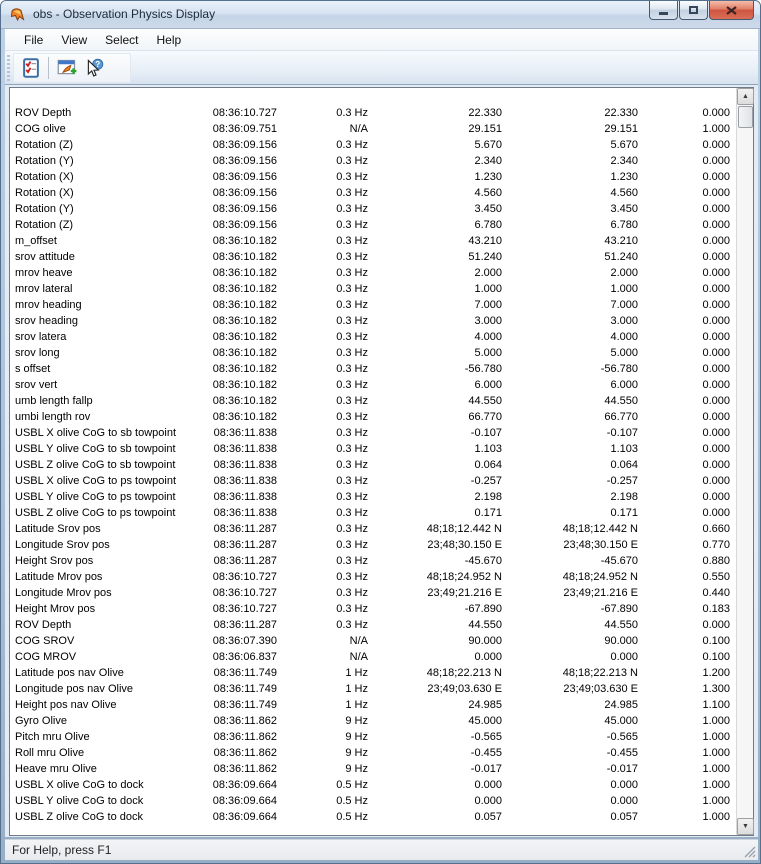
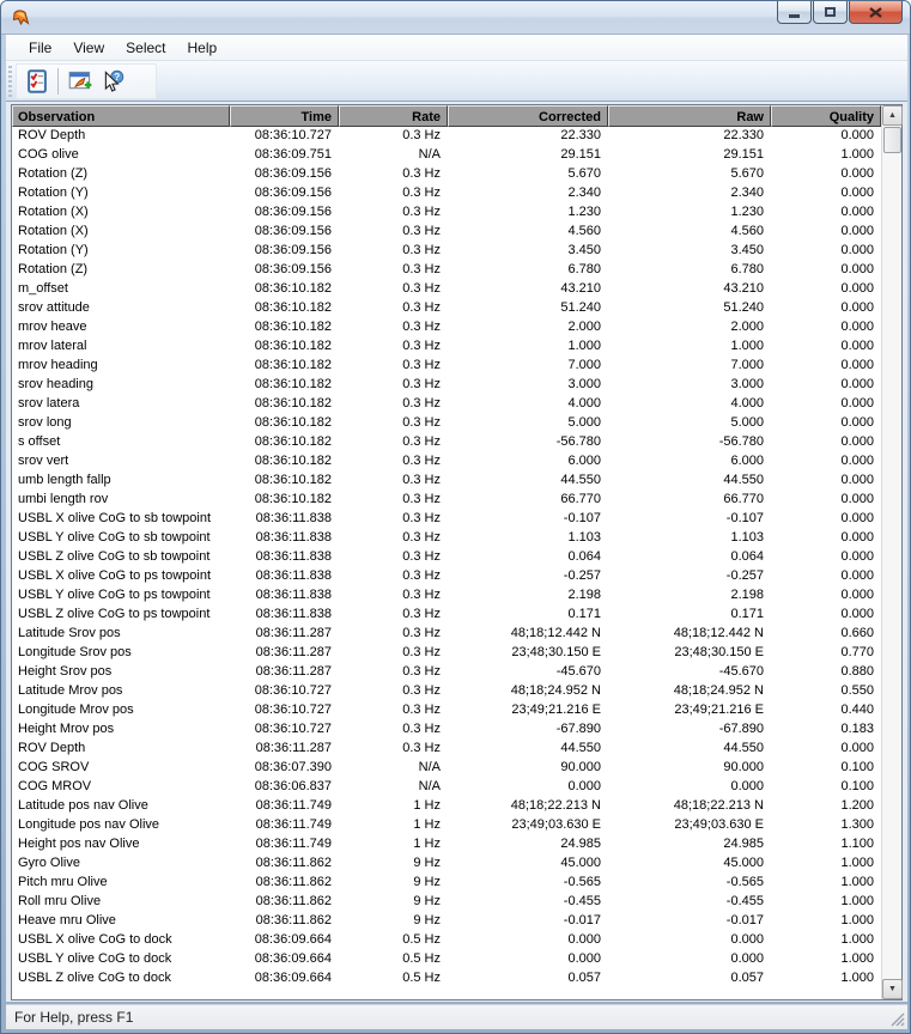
- obs - Observation Physics Display
  File
  View
  Select
  Help
  ?
+ Observation
+ Time
+ Rate
+ Corrected
+ Raw
+ Quality
  ROV Depth
  08:36:10.727
  0.3 Hz
  22.330
  22.330
  0.000
  COG olive
  08:36:09.751
  N/A
  29.151
  29.151
  1.000
  Rotation (Z)
  08:36:09.156
  0.3 Hz
  5.670
  5.670
  0.000
  Rotation (Y)
  08:36:09.156
  0.3 Hz
  2.340
  2.340
  0.000
  Rotation (X)
  08:36:09.156
  0.3 Hz
  1.230
  1.230
  0.000
  Rotation (X)
  08:36:09.156
  0.3 Hz
  4.560
  4.560
  0.000
  Rotation (Y)
  08:36:09.156
  0.3 Hz
  3.450
  3.450
  0.000
  Rotation (Z)
  08:36:09.156
  0.3 Hz
  6.780
  6.780
  0.000
  m_offset
  08:36:10.182
  0.3 Hz
  43.210
  43.210
  0.000
  srov attitude
  08:36:10.182
  0.3 Hz
  51.240
  51.240
  0.000
  mrov heave
  08:36:10.182
  0.3 Hz
  2.000
  2.000
  0.000
  mrov lateral
  08:36:10.182
  0.3 Hz
  1.000
  1.000
  0.000
  mrov heading
  08:36:10.182
  0.3 Hz
  7.000
  7.000
  0.000
  srov heading
  08:36:10.182
  0.3 Hz
  3.000
  3.000
  0.000
  srov latera
  08:36:10.182
  0.3 Hz
  4.000
  4.000
  0.000
  srov long
  08:36:10.182
  0.3 Hz
  5.000
  5.000
  0.000
  s offset
  08:36:10.182
  0.3 Hz
  -56.780
  -56.780
  0.000
  srov vert
  08:36:10.182
  0.3 Hz
  6.000
  6.000
  0.000
  umb length fallp
  08:36:10.182
  0.3 Hz
  44.550
  44.550
  0.000
  umbi length rov
  08:36:10.182
  0.3 Hz
  66.770
  66.770
  0.000
  USBL X olive CoG to sb towpoint
  08:36:11.838
  0.3 Hz
  -0.107
  -0.107
  0.000
  USBL Y olive CoG to sb towpoint
  08:36:11.838
  0.3 Hz
  1.103
  1.103
  0.000
  USBL Z olive CoG to sb towpoint
  08:36:11.838
  0.3 Hz
  0.064
  0.064
  0.000
  USBL X olive CoG to ps towpoint
  08:36:11.838
  0.3 Hz
  -0.257
  -0.257
  0.000
  USBL Y olive CoG to ps towpoint
  08:36:11.838
  0.3 Hz
  2.198
  2.198
  0.000
  USBL Z olive CoG to ps towpoint
  08:36:11.838
  0.3 Hz
  0.171
  0.171
  0.000
  Latitude Srov pos
  08:36:11.287
  0.3 Hz
  48;18;12.442 N
  48;18;12.442 N
  0.660
  Longitude Srov pos
  08:36:11.287
  0.3 Hz
  23;48;30.150 E
  23;48;30.150 E
  0.770
  Height Srov pos
  08:36:11.287
  0.3 Hz
  -45.670
  -45.670
  0.880
  Latitude Mrov pos
  08:36:10.727
  0.3 Hz
  48;18;24.952 N
  48;18;24.952 N
  0.550
  Longitude Mrov pos
  08:36:10.727
  0.3 Hz
  23;49;21.216 E
  23;49;21.216 E
  0.440
  Height Mrov pos
  08:36:10.727
  0.3 Hz
  -67.890
  -67.890
  0.183
  ROV Depth
  08:36:11.287
  0.3 Hz
  44.550
  44.550
  0.000
  COG SROV
  08:36:07.390
  N/A
  90.000
  90.000
  0.100
  COG MROV
  08:36:06.837
  N/A
  0.000
  0.000
  0.100
  Latitude pos nav Olive
  08:36:11.749
  1 Hz
  48;18;22.213 N
  48;18;22.213 N
  1.200
  Longitude pos nav Olive
  08:36:11.749
  1 Hz
  23;49;03.630 E
  23;49;03.630 E
  1.300
  Height pos nav Olive
  08:36:11.749
  1 Hz
  24.985
  24.985
  1.100
  Gyro Olive
  08:36:11.862
  9 Hz
  45.000
  45.000
  1.000
  Pitch mru Olive
  08:36:11.862
  9 Hz
  -0.565
  -0.565
  1.000
  Roll mru Olive
  08:36:11.862
  9 Hz
  -0.455
  -0.455
  1.000
  Heave mru Olive
  08:36:11.862
  9 Hz
  -0.017
  -0.017
  1.000
  USBL X olive CoG to dock
  08:36:09.664
  0.5 Hz
  0.000
  0.000
  1.000
  USBL Y olive CoG to dock
  08:36:09.664
  0.5 Hz
  0.000
  0.000
  1.000
  USBL Z olive CoG to dock
  08:36:09.664
  0.5 Hz
  0.057
  0.057
  1.000
  For Help, press F1
